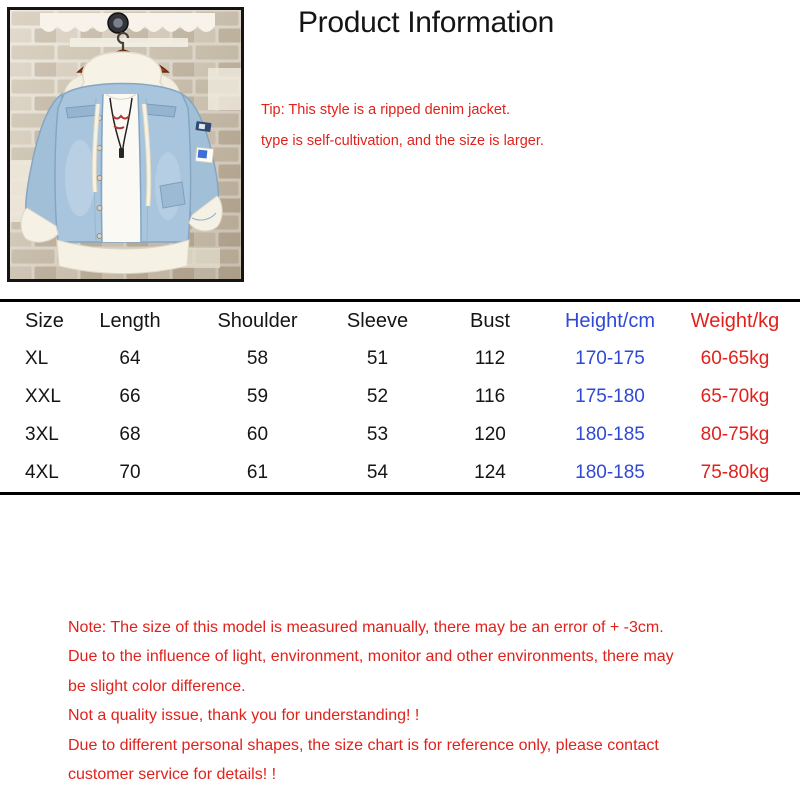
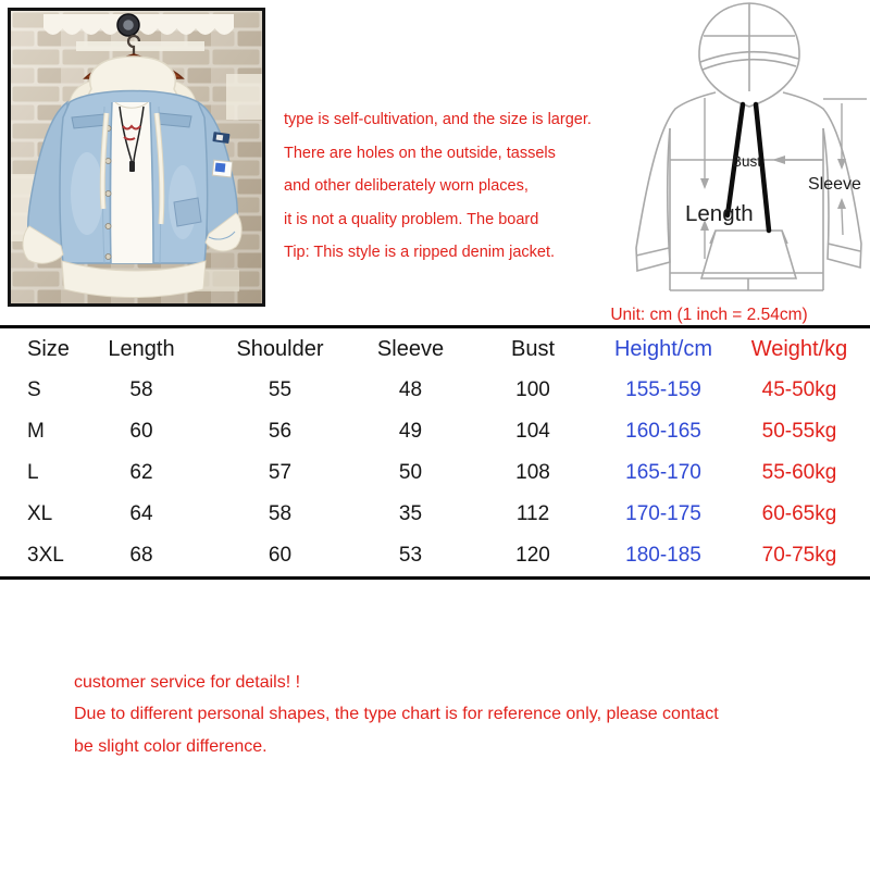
- Product Information
- Tip: This style is a ripped denim jacket.
+ type is self-cultivation, and the size is larger.
+ There are holes on the outside, tassels
+ and other deliberately worn places,
+ it is not a quality problem. The board
- type is self-cultivation, and the size is larger.
+ Tip: This style is a ripped denim jacket.
+ Bust
+ Length
+ Sleeve
+ Unit: cm (1 inch = 2.54cm)
  Size	Length	Shoulder	Sleeve	Bust	Height/cm	Weight/kg
+ S	58	55	48	100	155-159	45-50kg
+ M	60	56	49	104	160-165	50-55kg
+ L	62	57	50	108	165-170	55-60kg
- XL	64	58	51	112	170-175	60-65kg
+ XL	64	58	35	112	170-175	60-65kg
- XXL	66	59	52	116	175-180	65-70kg
- 3XL	68	60	53	120	180-185	80-75kg
+ 3XL	68	60	53	120	180-185	70-75kg
- 4XL	70	61	54	124	180-185	75-80kg
- Note: The size of this model is measured manually, there may be an error of + -3cm.
- Due to the influence of light, environment, monitor and other environments, there may
- be slight color difference.
+ customer service for details! !
- Not a quality issue, thank you for understanding! !
- Due to different personal shapes, the size chart is for reference only, please contact
+ Due to different personal shapes, the type chart is for reference only, please contact
- customer service for details! !
+ be slight color difference.
